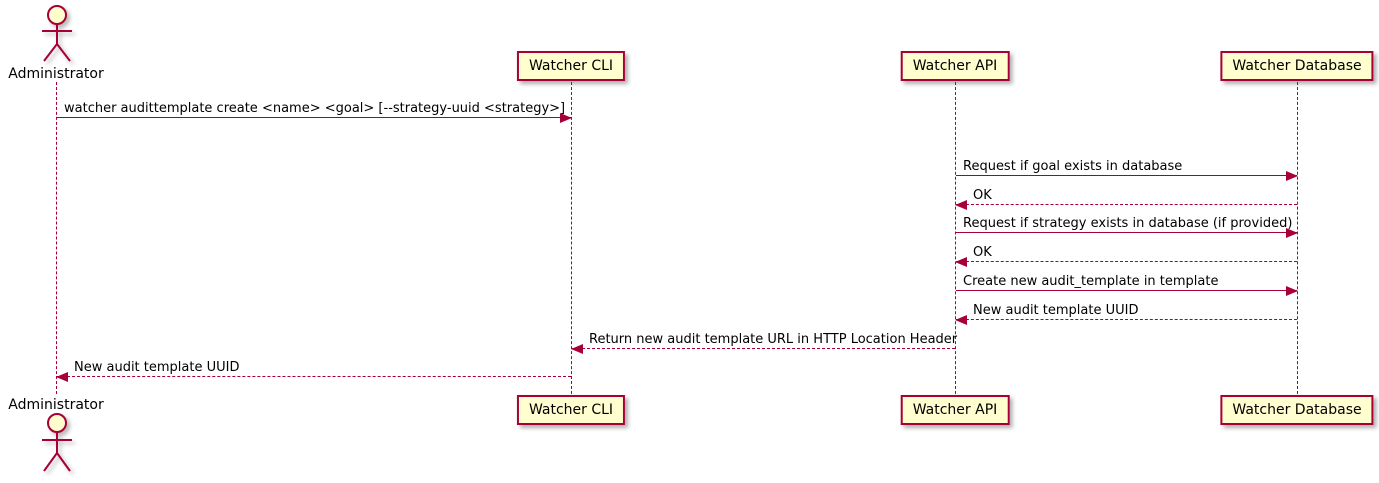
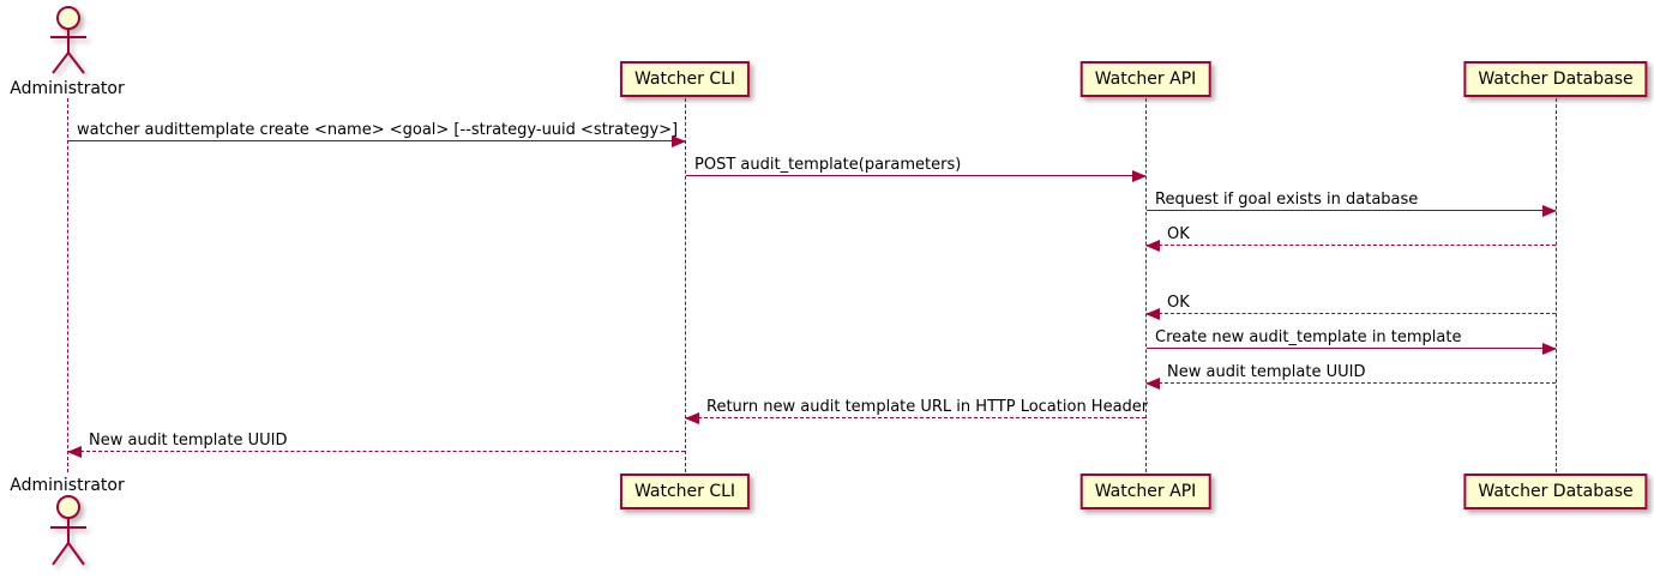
  Administrator
  Watcher CLI
  Watcher API
  Watcher Database
  watcher audittemplate create <name> <goal> [--strategy-uuid <strategy>]
+ POST audit_template(parameters)
  Request if goal exists in database
  OK
- Request if strategy exists in database (if provided)
  OK
  Create new audit_template in template
  New audit template UUID
  Return new audit template URL in HTTP Location Header
  New audit template UUID
  Administrator
  Watcher CLI
  Watcher API
  Watcher Database
